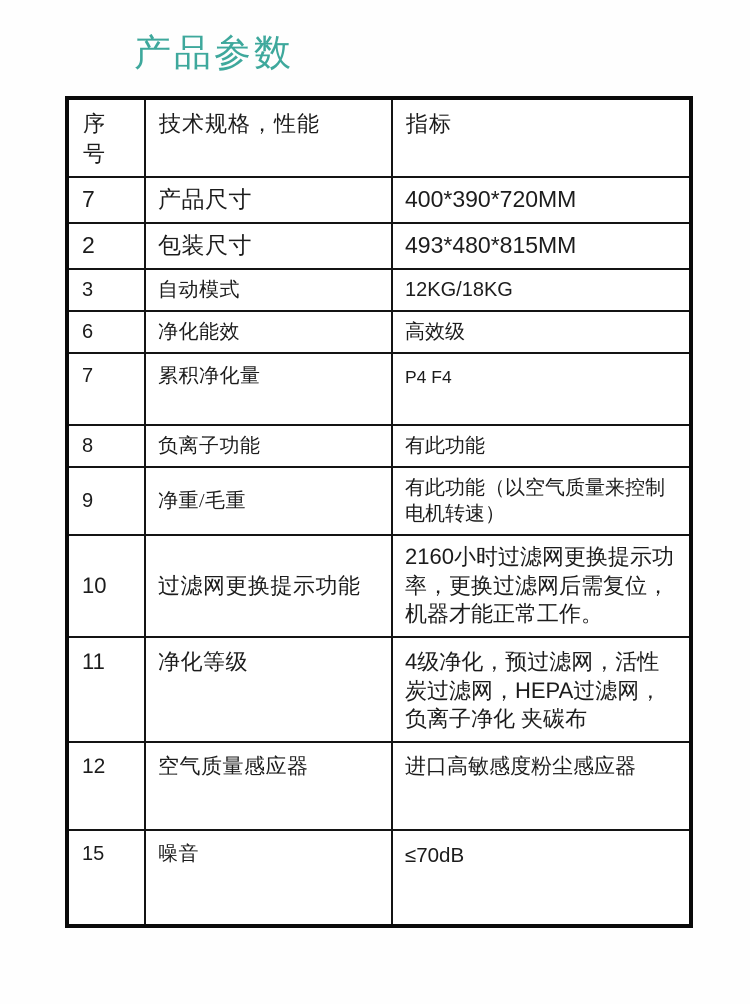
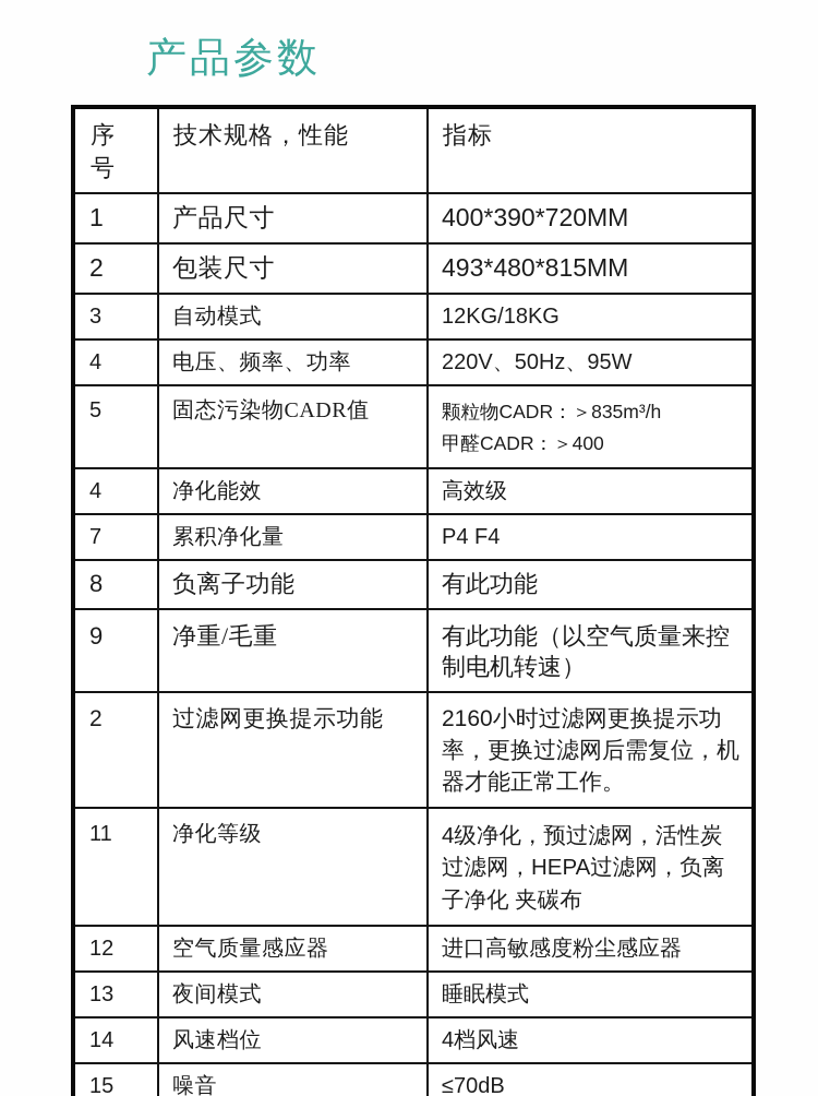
  产品参数
  序号	技术规格，性能	指标
- 7	产品尺寸	400*390*720MM
+ 1	产品尺寸	400*390*720MM
  2	包装尺寸	493*480*815MM
  3	自动模式	12KG/18KG
+ 4	电压、频率、功率	220V、50Hz、95W
+ 5	固态污染物CADR值	颗粒物CADR：＞835m³/h 甲醛CADR：＞400
- 6	净化能效	高效级
+ 4	净化能效	高效级
  7	累积净化量	P4 F4
  8	负离子功能	有此功能
  9	净重/毛重	有此功能（以空气质量来控制电机转速）
- 10	过滤网更换提示功能	2160小时过滤网更换提示功率，更换过滤网后需复位，机器才能正常工作。
+ 2	过滤网更换提示功能	2160小时过滤网更换提示功率，更换过滤网后需复位，机器才能正常工作。
  11	净化等级	4级净化，预过滤网，活性炭过滤网，HEPA过滤网，负离子净化 夹碳布
  12	空气质量感应器	进口高敏感度粉尘感应器
+ 13	夜间模式	睡眠模式
+ 14	风速档位	4档风速
  15	噪音	≤70dB
